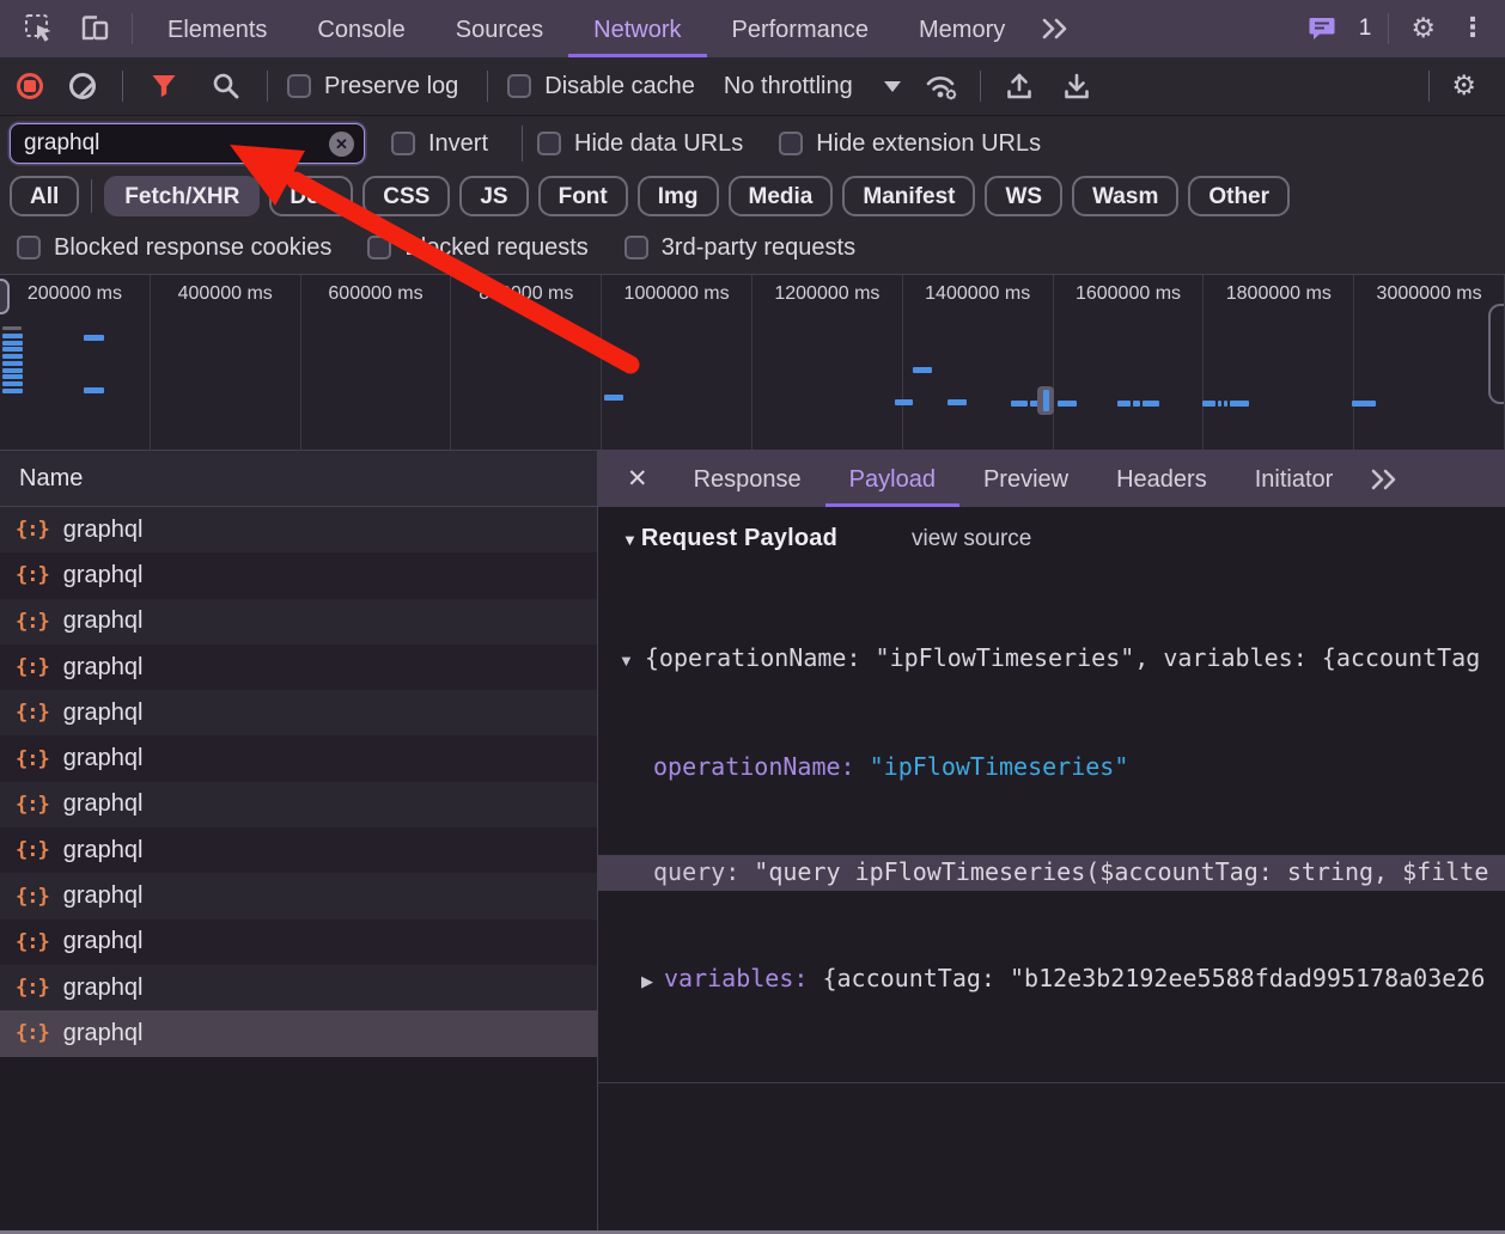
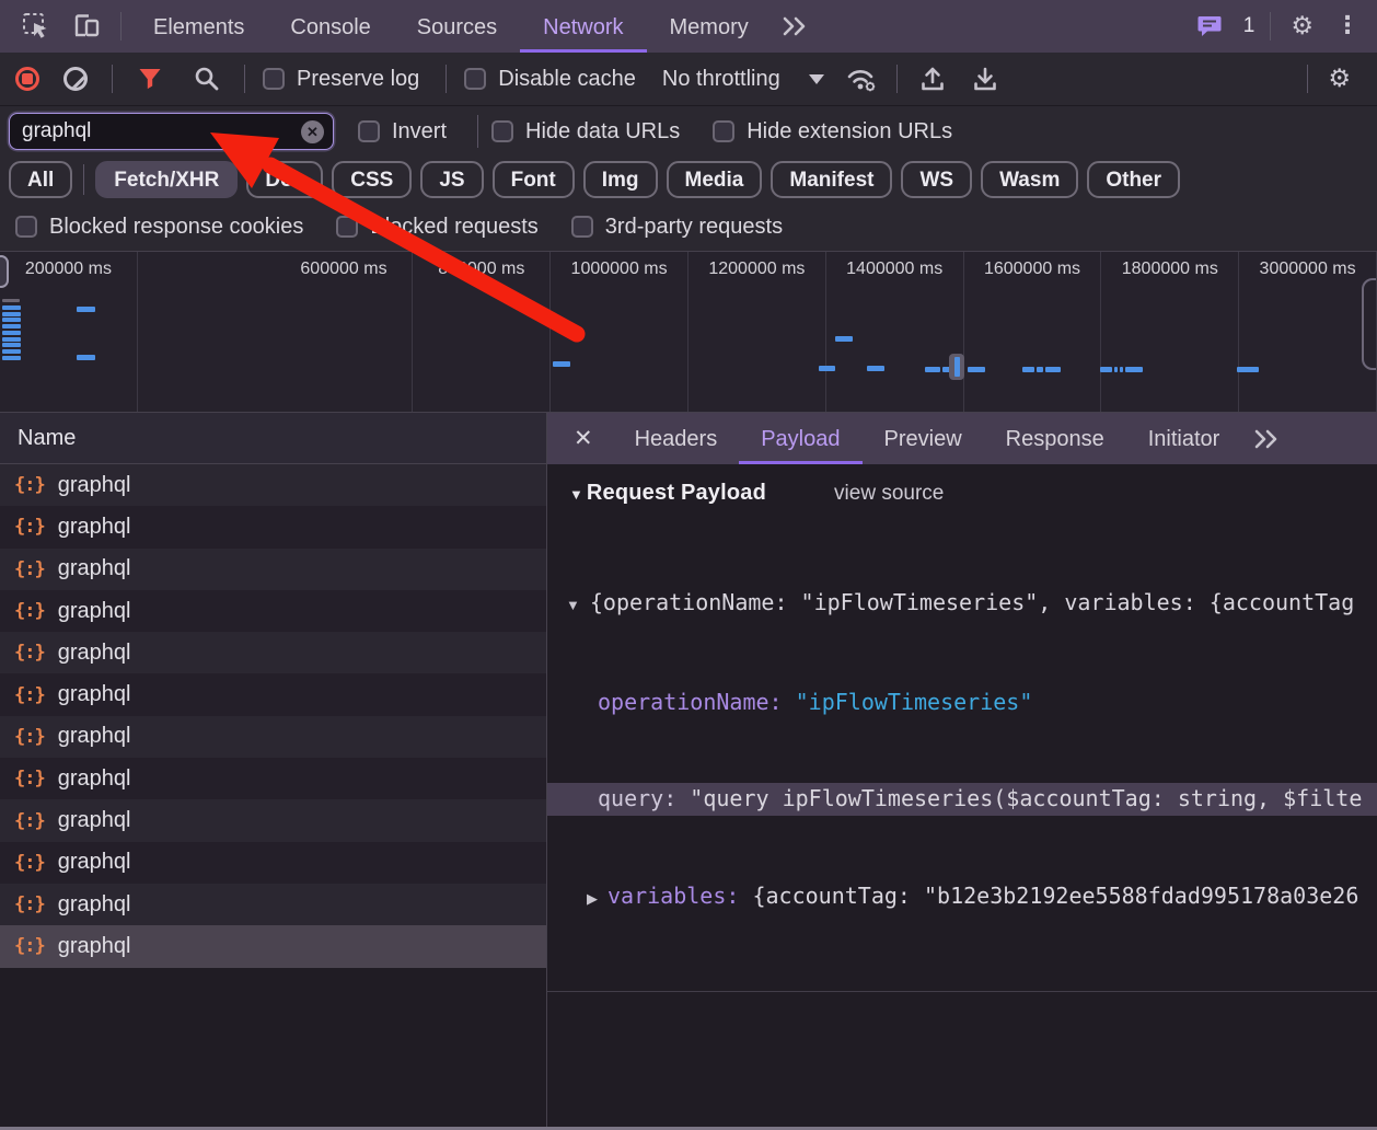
  Elements
  Console
  Sources
  Network
- Performance
  Memory
  1
  ⚙
  ⋮
  Preserve log
  Disable cache
  No throttling
  ⚙
  graphql
  ✕
  Invert
  Hide data URLs
  Hide extension URLs
  All
  Fetch/XHR
  CSS
  JS
  Font
  Img
  Media
  Manifest
  WS
  Wasm
  Other
  Blocked response cookies
  cked requests
  3rd-party requests
  200000 ms
- 400000 ms
  600000 ms
  1000000 ms
  1200000 ms
  1400000 ms
  1600000 ms
  1800000 ms
  3000000 ms
  Name
  {:}
  graphql
  {:}
  graphql
  {:}
  graphql
  {:}
  graphql
  {:}
  graphql
  {:}
  graphql
  {:}
  graphql
  {:}
  graphql
  {:}
  graphql
  {:}
  graphql
  {:}
  graphql
  {:}
  graphql
  ✕
- Response
+ Headers
  Payload
  Preview
- Headers
+ Response
  Initiator
  ▼
  Request Payload
  view source
  ▼ {operationName: "ipFlowTimeseries", variables: {accountTag
  operationName: "ipFlowTimeseries"
  query: "query ipFlowTimeseries($accountTag: string, $filte
  ▶ variables: {accountTag: "b12e3b2192ee5588fdad995178a03e26
